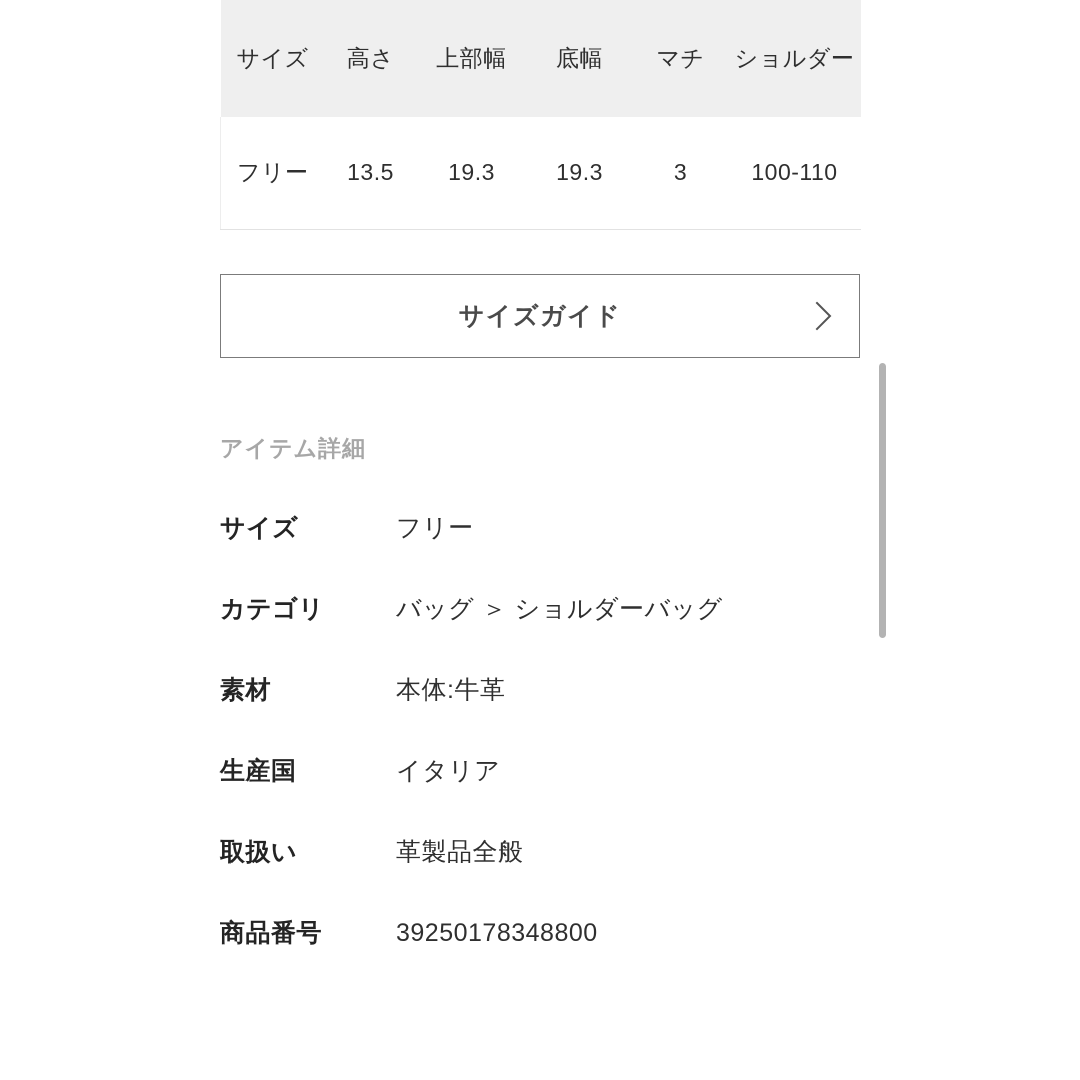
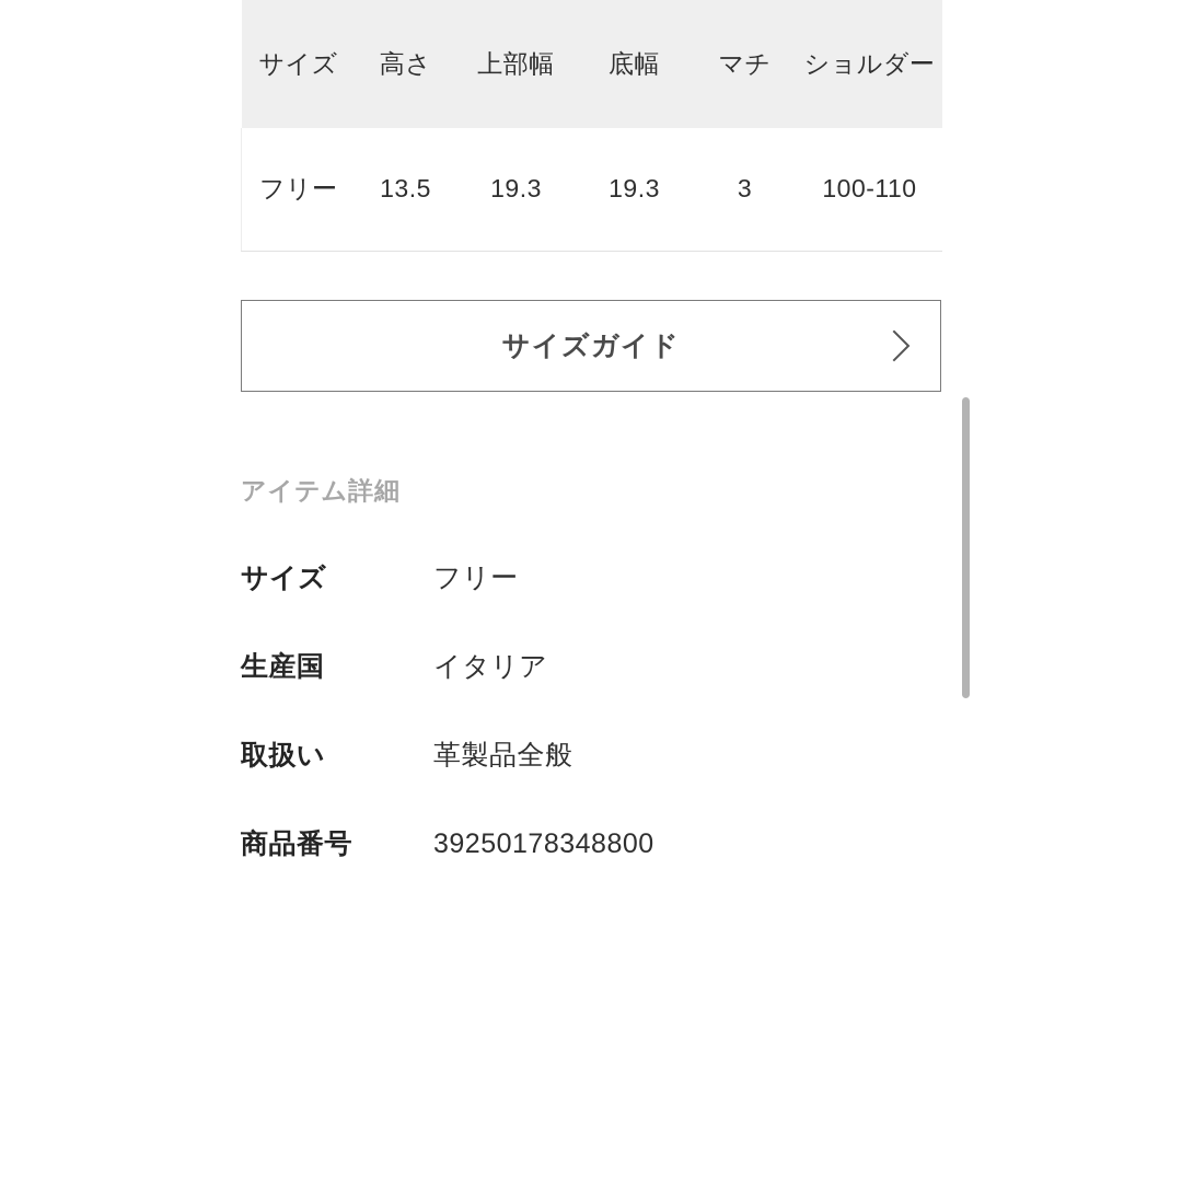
  サイズ	高さ	上部幅	底幅	マチ	ショルダー
  フリー	13.5	19.3	19.3	3	100-110
  サイズガイド
  アイテム詳細
  サイズ
  フリー
- カテゴリ
- バッグ ＞ ショルダーバッグ
- 素材
- 本体:牛革
  生産国
  イタリア
  取扱い
  革製品全般
  商品番号
  39250178348800
